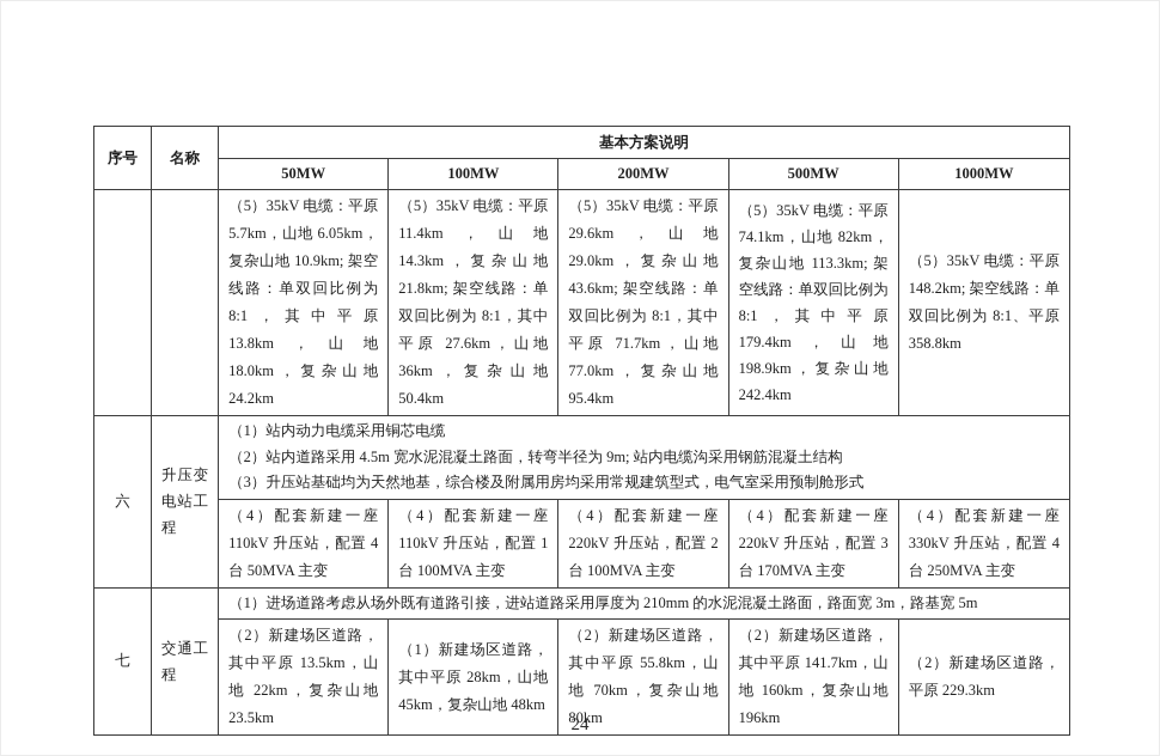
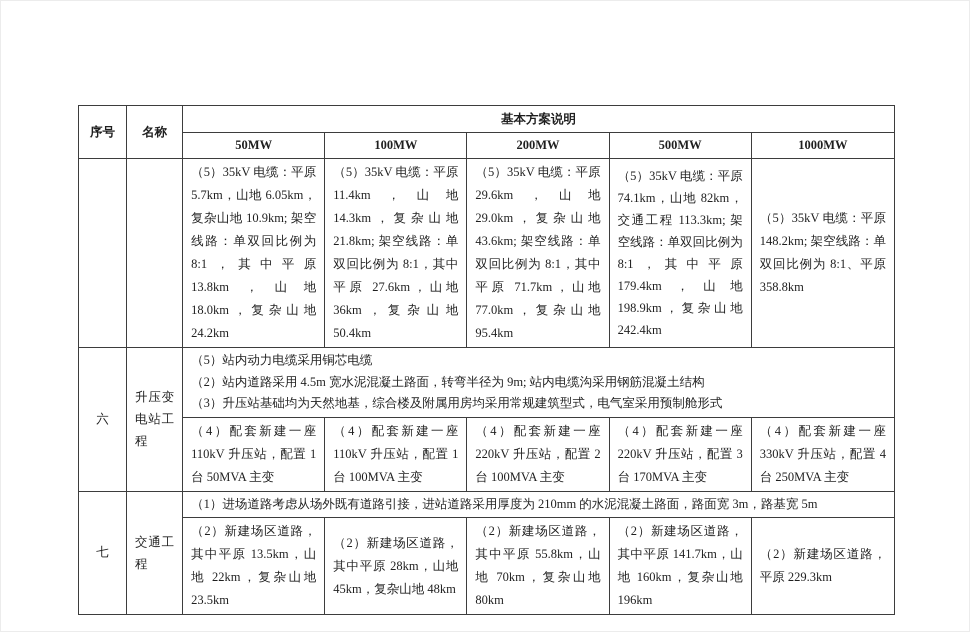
  序号	名称	基本方案说明
  50MW	100MW	200MW	500MW	1000MW
- 		（5）35kV 电缆：平原 5.7km，山地 6.05km，复杂山地 10.9km; 架空线路：单双回比例为 8:1，其中平原 13.8km，山地 18.0km，复杂山地 24.2km	（5）35kV 电缆：平原 11.4km，山地 14.3km，复杂山地 21.8km; 架空线路：单双回比例为 8:1，其中平原 27.6km，山地 36km，复杂山地 50.4km	（5）35kV 电缆：平原 29.6km，山地 29.0km，复杂山地 43.6km; 架空线路：单双回比例为 8:1，其中平原 71.7km，山地 77.0km，复杂山地 95.4km	（5）35kV 电缆：平原 74.1km，山地 82km，复杂山地 113.3km; 架空线路：单双回比例为 8:1，其中平原 179.4km，山地 198.9km，复杂山地 242.4km	（5）35kV 电缆：平原 148.2km; 架空线路：单双回比例为 8:1、平原 358.8km
+ 		（5）35kV 电缆：平原 5.7km，山地 6.05km，复杂山地 10.9km; 架空线路：单双回比例为 8:1，其中平原 13.8km，山地 18.0km，复杂山地 24.2km	（5）35kV 电缆：平原 11.4km，山地 14.3km，复杂山地 21.8km; 架空线路：单双回比例为 8:1，其中平原 27.6km，山地 36km，复杂山地 50.4km	（5）35kV 电缆：平原 29.6km，山地 29.0km，复杂山地 43.6km; 架空线路：单双回比例为 8:1，其中平原 71.7km，山地 77.0km，复杂山地 95.4km	（5）35kV 电缆：平原 74.1km，山地 82km，交通工程 113.3km; 架空线路：单双回比例为 8:1，其中平原 179.4km，山地 198.9km，复杂山地 242.4km	（5）35kV 电缆：平原 148.2km; 架空线路：单双回比例为 8:1、平原 358.8km
- 六	升压变电站工程	（1）站内动力电缆采用铜芯电缆 （2）站内道路采用 4.5m 宽水泥混凝土路面，转弯半径为 9m; 站内电缆沟采用钢筋混凝土结构 （3）升压站基础均为天然地基，综合楼及附属用房均采用常规建筑型式，电气室采用预制舱形式
+ 六	升压变电站工程	（5）站内动力电缆采用铜芯电缆 （2）站内道路采用 4.5m 宽水泥混凝土路面，转弯半径为 9m; 站内电缆沟采用钢筋混凝土结构 （3）升压站基础均为天然地基，综合楼及附属用房均采用常规建筑型式，电气室采用预制舱形式
- （4）配套新建一座 110kV 升压站，配置 4 台 50MVA 主变	（4）配套新建一座 110kV 升压站，配置 1 台 100MVA 主变	（4）配套新建一座 220kV 升压站，配置 2 台 100MVA 主变	（4）配套新建一座 220kV 升压站，配置 3 台 170MVA 主变	（4）配套新建一座 330kV 升压站，配置 4 台 250MVA 主变
+ （4）配套新建一座 110kV 升压站，配置 1 台 50MVA 主变	（4）配套新建一座 110kV 升压站，配置 1 台 100MVA 主变	（4）配套新建一座 220kV 升压站，配置 2 台 100MVA 主变	（4）配套新建一座 220kV 升压站，配置 3 台 170MVA 主变	（4）配套新建一座 330kV 升压站，配置 4 台 250MVA 主变
  七	交通工程	（1）进场道路考虑从场外既有道路引接，进站道路采用厚度为 210mm 的水泥混凝土路面，路面宽 3m，路基宽 5m
- （2）新建场区道路，其中平原 13.5km，山地 22km，复杂山地 23.5km	（1）新建场区道路，其中平原 28km，山地 45km，复杂山地 48km	（2）新建场区道路，其中平原 55.8km，山地 70km，复杂山地 80km	（2）新建场区道路，其中平原 141.7km，山地 160km，复杂山地 196km	（2）新建场区道路，平原 229.3km
+ （2）新建场区道路，其中平原 13.5km，山地 22km，复杂山地 23.5km	（2）新建场区道路，其中平原 28km，山地 45km，复杂山地 48km	（2）新建场区道路，其中平原 55.8km，山地 70km，复杂山地 80km	（2）新建场区道路，其中平原 141.7km，山地 160km，复杂山地 196km	（2）新建场区道路，平原 229.3km
- 24
